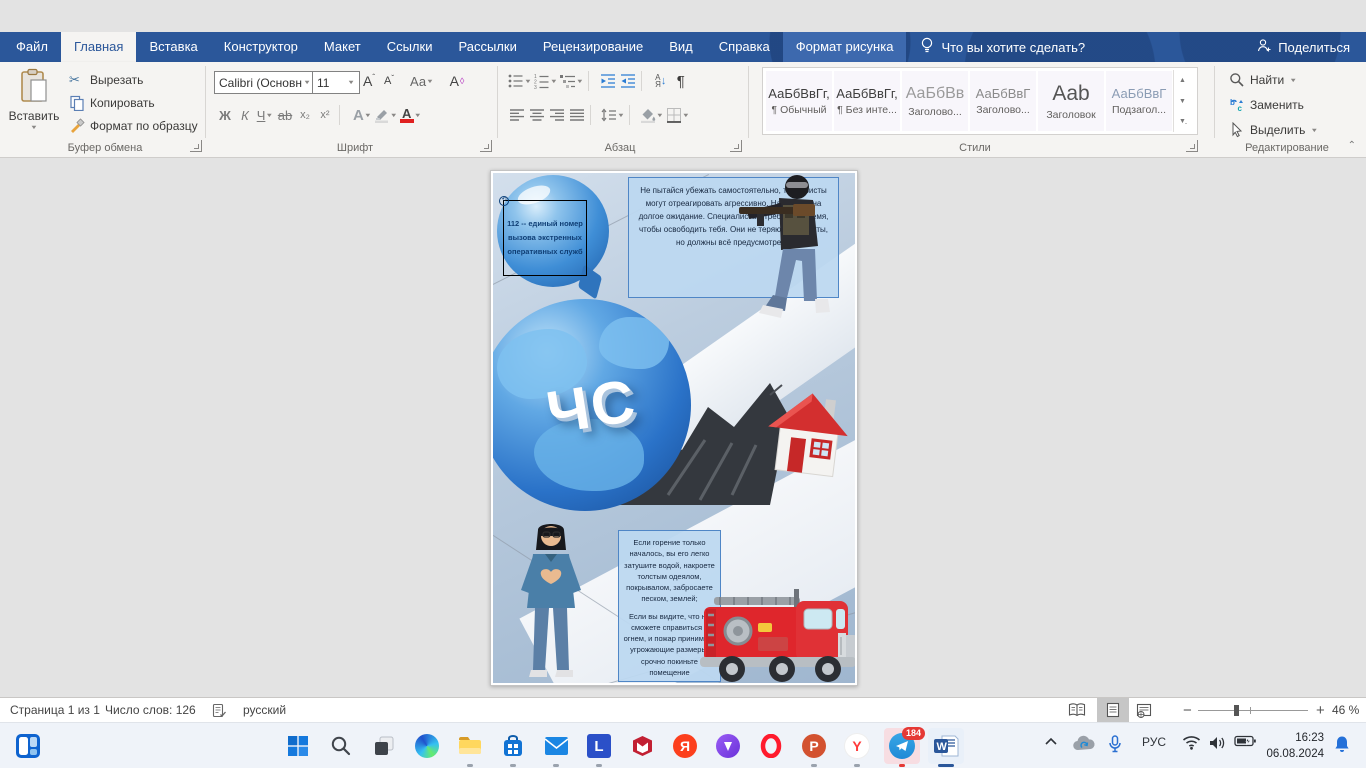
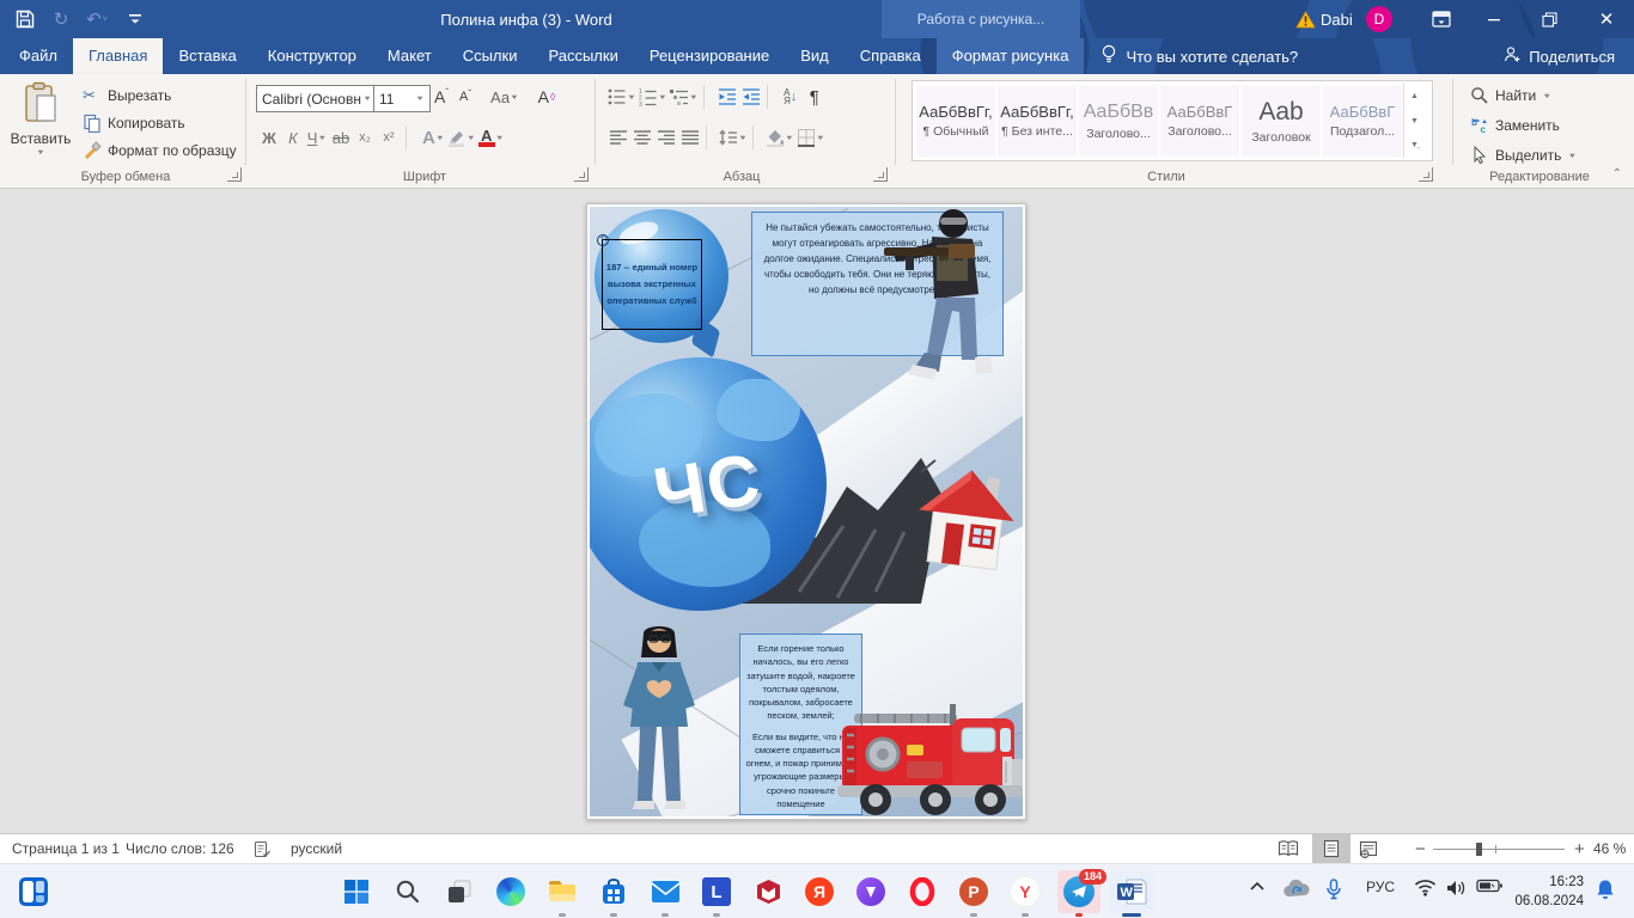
+ ↻
+ ↶
+ Полина инфа (3) - Word
+ Работа с рисунка...
+ Dabi
+ D
+ ✕
  Файл
  Главная
  Вставка
  Конструктор
  Макет
  Ссылки
  Рассылки
  Рецензирование
  Вид
  Справка
  Формат рисунка
  Что вы хотите сделать?
  Поделиться
  Вставить
  ✂
  Вырезать
  Копировать
  Формат по образцу
  Буфер обмена
  Calibri (Основн
  11
  А
  ˆ
  А
  ˇ
  Аа
  А
  ◊
  Ж
  К
  Ч
  ab
  x₂
  x²
  А
  А
  Шрифт
  А
  Я
  ↓
  ¶
  Абзац
  АаБбВвГг,
  ¶ Обычный
  АаБбВвГг,
  ¶ Без инте...
  АаБбВв
  Заголово...
  АаБбВвГ
  Заголово...
  Аab
  Заголовок
  АаБбВвГ
  Подзагол...
  Стили
  Найти
  b
  c
  Заменить
  Выделить
  Редактирование
  ⌃
- 112 -- единый номер вызова экстренных оперативных служб
+ 187 -- единый номер вызова экстренных оперативных служб
  Не пытайся убежать самостоятельно, тисты могут отреагировать агрессивно. На на долгое ожидание. Специалис требмя, чтобы освободить тебя. Они не теряюты, но должны всё предусмотре
  Если горение только началось, вы его легко затушите водой, накроете толстым одеялом, покрывалом, забросаете песком, землей;
  Если вы видите, что н сможете справиться огнем, и пожар приним угрожающие размер срочно покиньте помещение
  Страница 1 из 1
  Число слов: 126
  русский
  −
  +
  46 %
  L
  Я
  P
  Y
  184
  W
  РУС
  16:23
  06.08.2024
